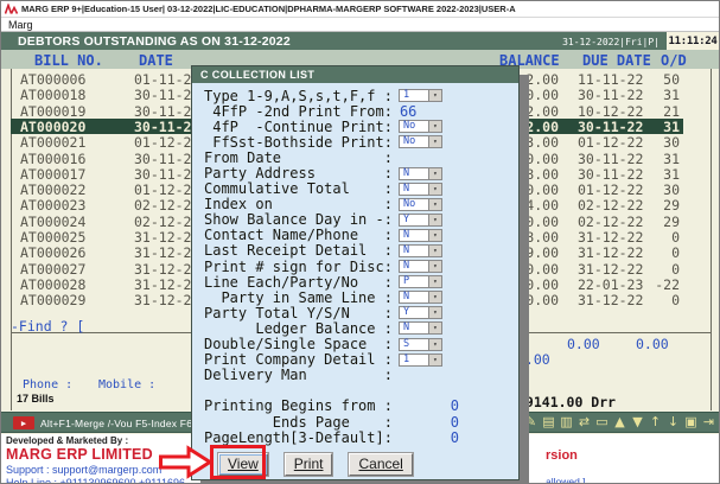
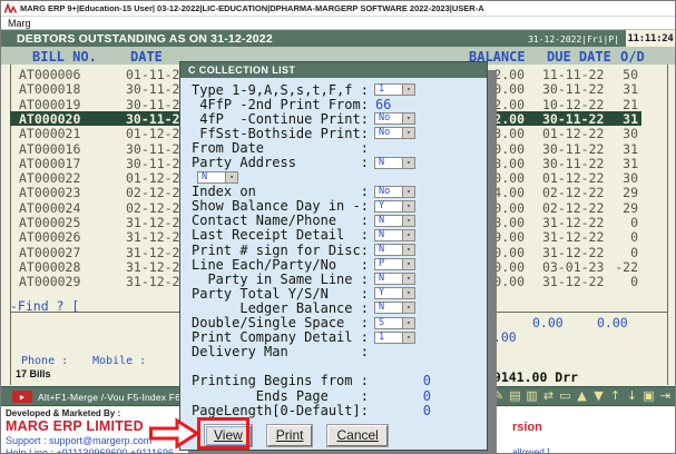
  MARG ERP 9+|Education-15 User| 03-12-2022|LIC-EDUCATION|DPHARMA-MARGERP SOFTWARE 2022-2023|USER-A
  Marg
  DEBTORS OUTSTANDING AS ON 31-12-2022
  31-12-2022|Fri|P|
  11:11:24
  BILL NO.
  DATE
  BALANCE
  DUE DATE
  O/D
  AT000006
  01-11-2
  2.00
  11-11-22
  50
  AT000018
  30-11-2
  0.00
  30-11-22
  31
  AT000019
  30-11-2
  2.00
  10-12-22
  21
  AT000020
  30-11-2
  2.00
  30-11-22
  31
  AT000021
  01-12-2
  3.00
  01-12-22
  30
  AT000016
  30-11-2
  0.00
  30-11-22
  31
  AT000017
  30-11-2
  8.00
  30-11-22
  31
  AT000022
  01-12-2
  0.00
  01-12-22
  30
  AT000023
  02-12-2
  4.00
  02-12-22
  29
  AT000024
  02-12-2
  0.00
  02-12-22
  29
  AT000025
  31-12-2
  8.00
  31-12-22
  0
  AT000026
  31-12-2
  9.00
  31-12-22
  0
  AT000027
  31-12-2
  0.00
  31-12-22
  0
  AT000028
  31-12-2
  0.00
- 22-01-23
+ 03-01-23
  -22
  AT000029
  31-12-2
  0.00
  31-12-22
  0
  -Find ? [
  0.00
  0.00
  .00
  9141.00 Drr
  Phone :
  Mobile :
  17 Bills
  ▶
  Alt+F1-Merge /-Vou F5-Index F6
  ✎
  ▤
  ▥
  ⇄
  ▭
  ▲
  ▼
  ↑
  ↓
  ▣
  ⇥
  Developed & Marketed By :
  MARG ERP LIMITED
  Support : support@margerp.com
  rsion
  allowed ]
  C COLLECTION LIST
  Type 1-9,A,S,s,t,F,f :
  1
  4FfP -2nd Print From:
  66
  4fP -Continue Print:
  No
  FfSst-Bothside Print:
  No
  From Date :
  Party Address :
  N
- Commulative Total :
  N
  Index on :
  No
  Show Balance Day in -:
  Y
  Contact Name/Phone :
  N
  Last Receipt Detail :
  N
  Print # sign for Disc:
  N
  Line Each/Party/No :
  P
  Party in Same Line :
  N
  Party Total Y/S/N :
  Y
  Ledger Balance :
  N
  Double/Single Space :
  S
  Print Company Detail :
  1
  Delivery Man :
  Printing Begins from :
  0
  Ends Page :
  0
- PageLength[3-Default]:
+ PageLength[0-Default]:
  0
  View
  Print
  Cancel
